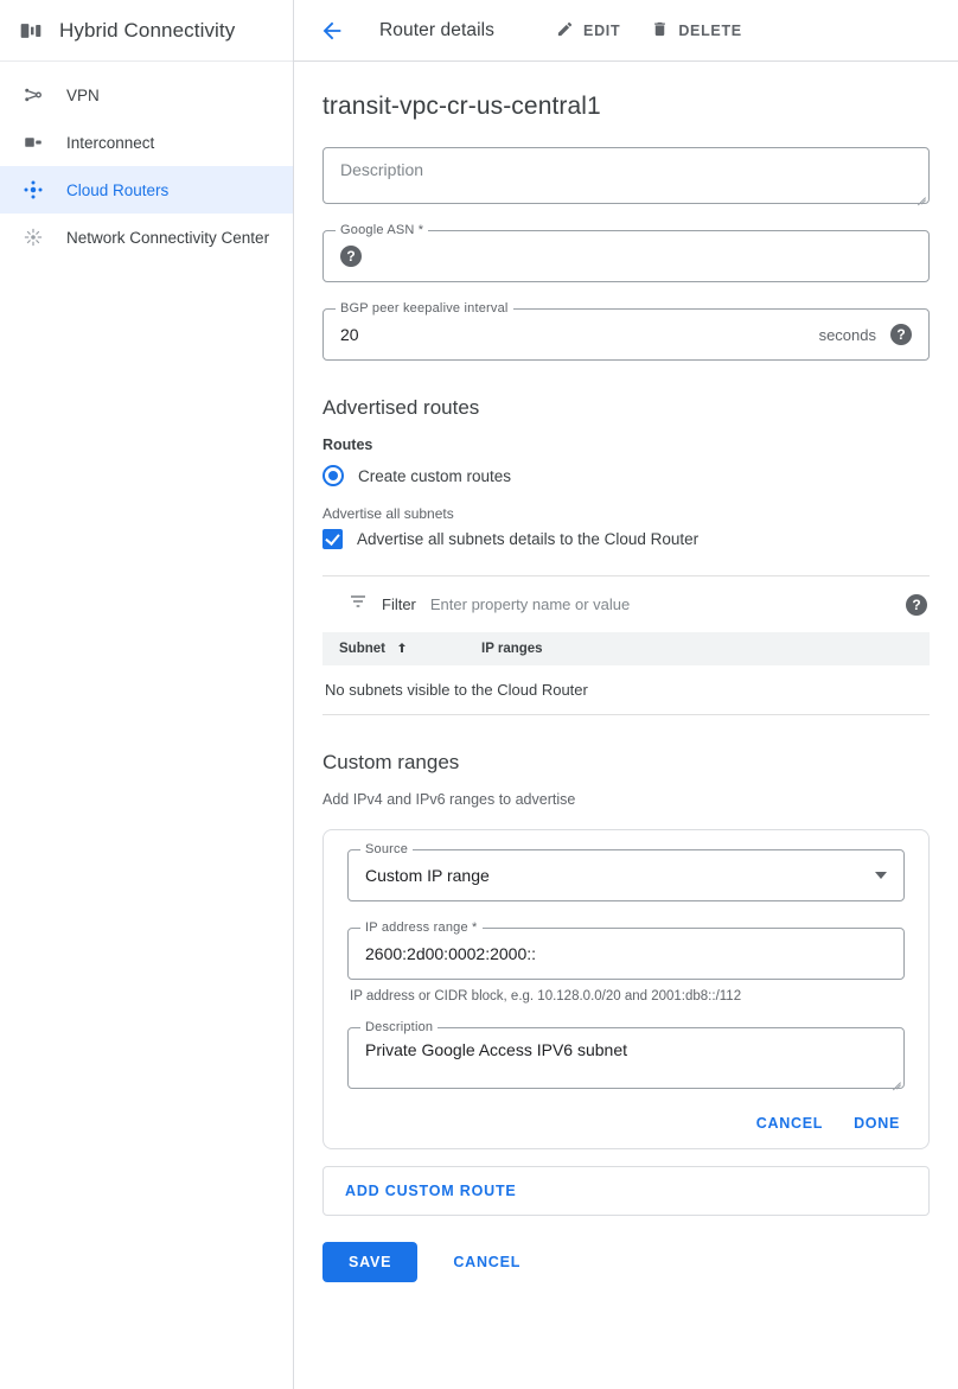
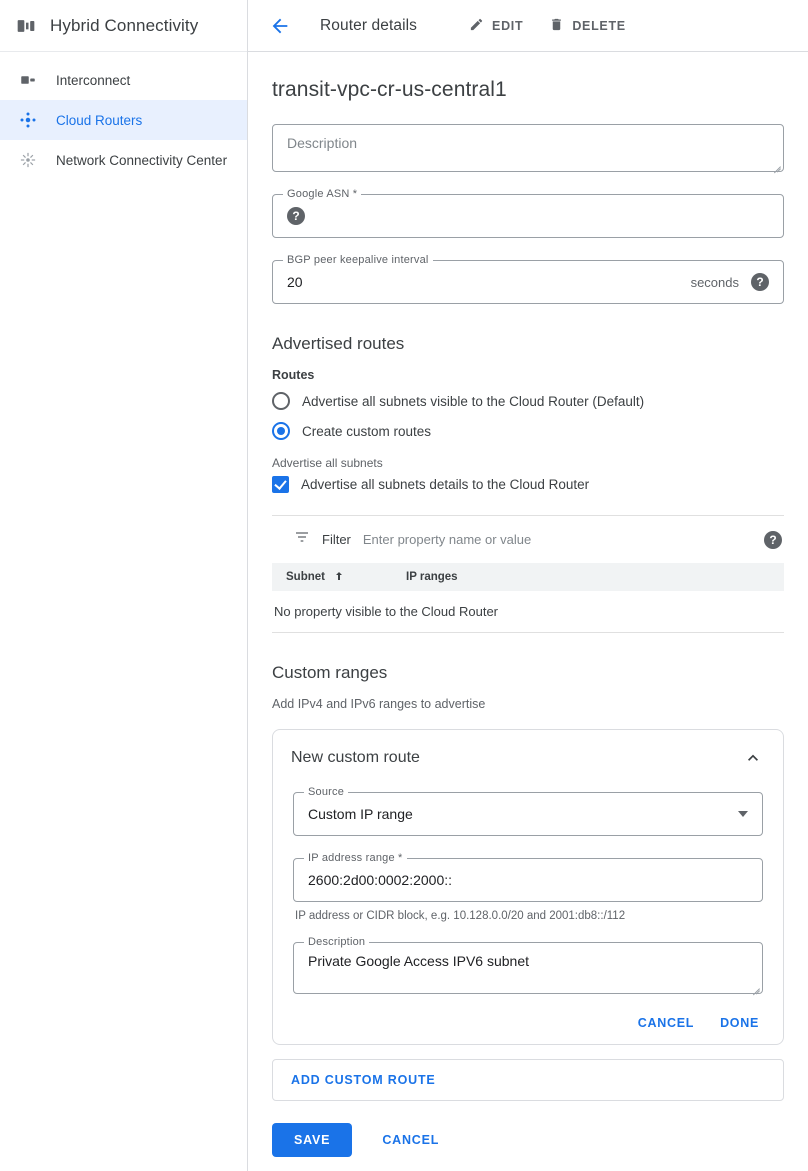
  Hybrid Connectivity
- VPN
  Interconnect
  Cloud Routers
  Network Connectivity Center
  Router details
  EDIT
  DELETE
  transit-vpc-cr-us-central1
  Description
  Google ASN *
  ?
  BGP peer keepalive interval
  20
  seconds
  ?
  Advertised routes
  Routes
+ Advertise all subnets visible to the Cloud Router (Default)
  Create custom routes
  Advertise all subnets
  Advertise all subnets details to the Cloud Router
  Filter
  Enter property name or value
  ?
  Subnet
  IP ranges
- No subnets visible to the Cloud Router
+ No property visible to the Cloud Router
  Custom ranges
  Add IPv4 and IPv6 ranges to advertise
+ New custom route
  Source
  Custom IP range
  IP address range *
  2600:2d00:0002:2000::
  IP address or CIDR block, e.g. 10.128.0.0/20 and 2001:db8::/112
  Description
  Private Google Access IPV6 subnet
  CANCEL
  DONE
  ADD CUSTOM ROUTE
  SAVE
  CANCEL
